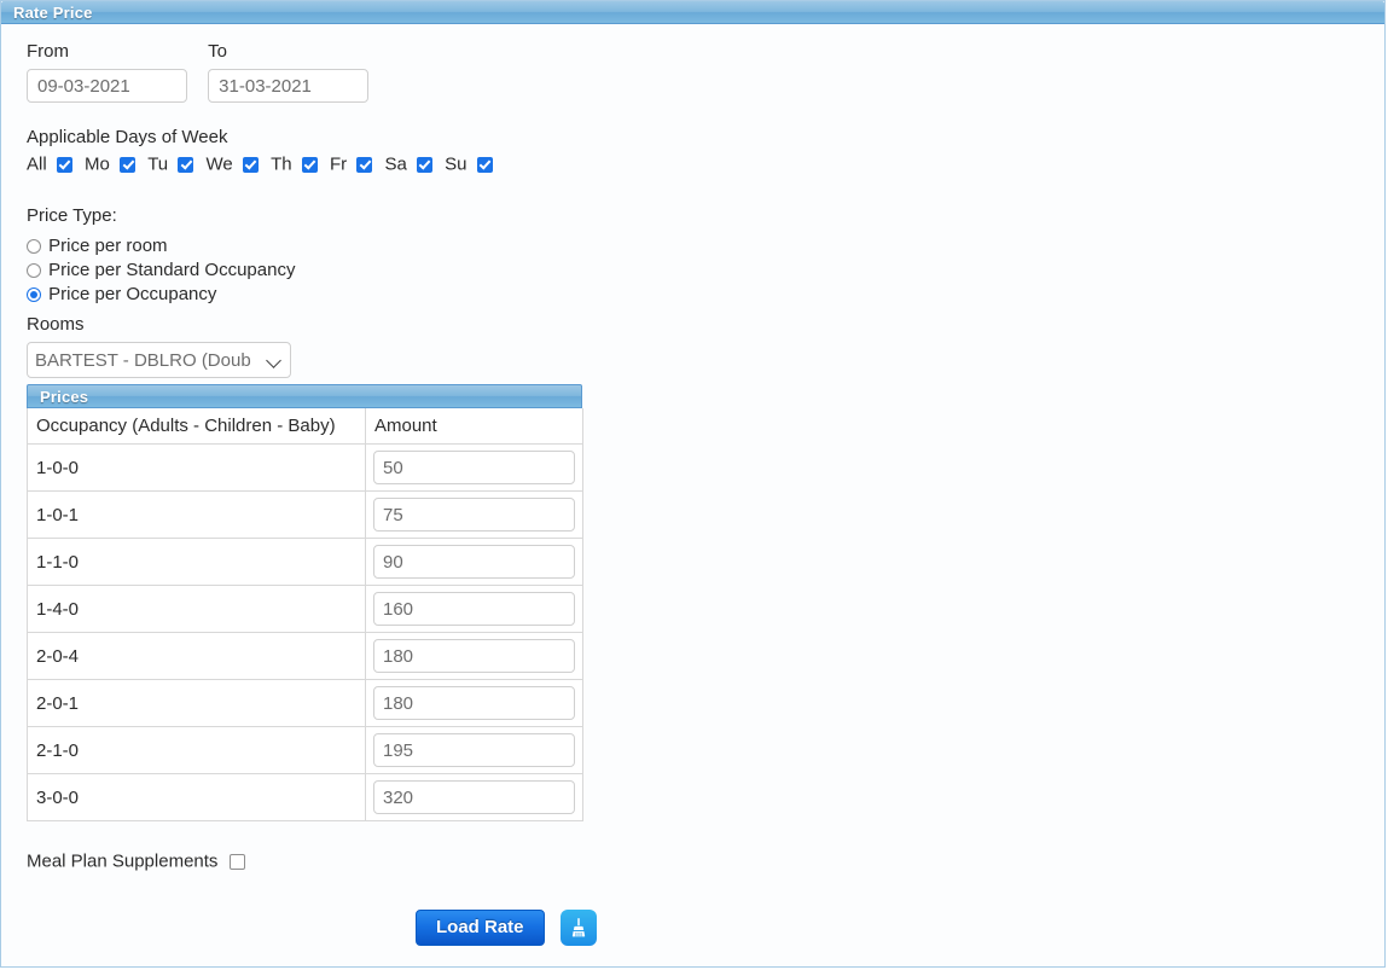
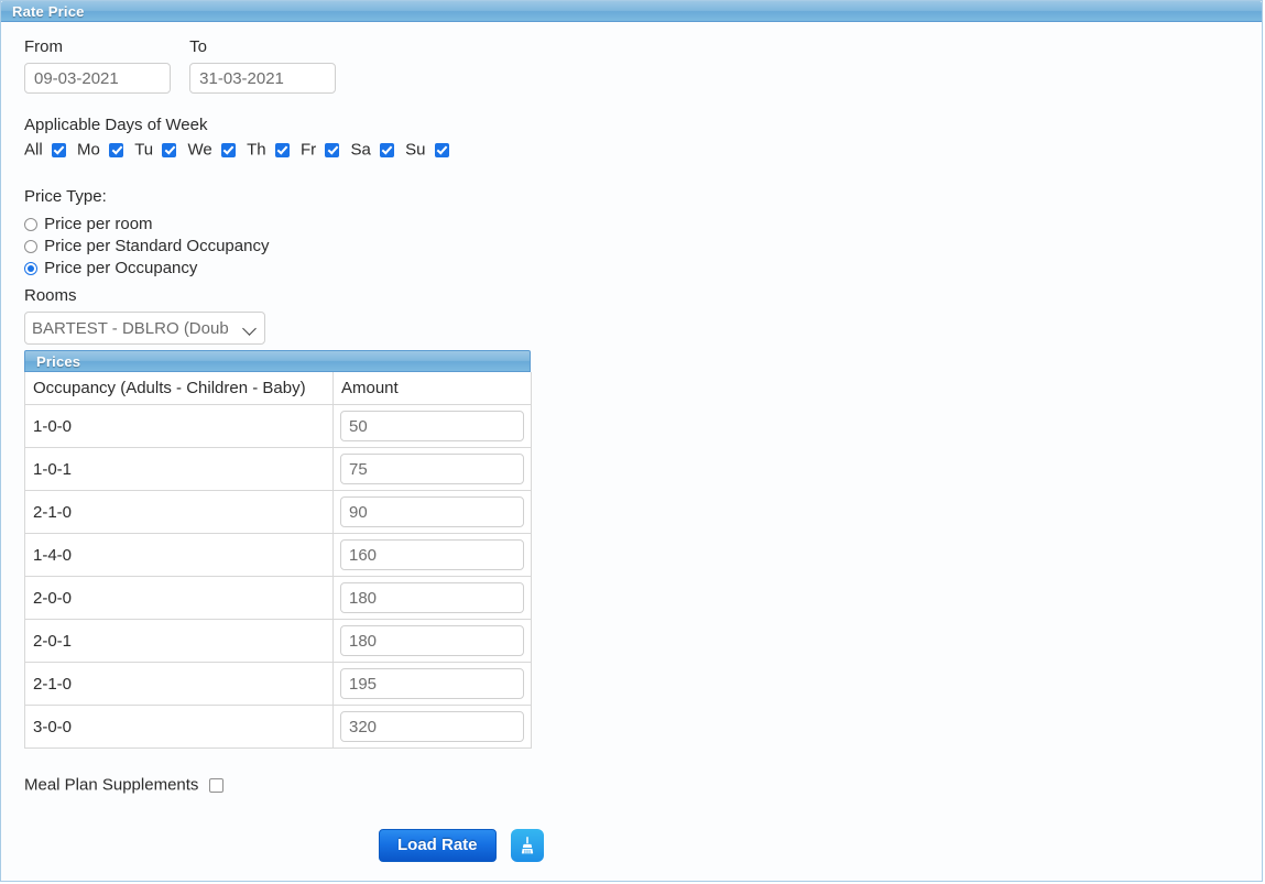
  Rate Price
  From
  09-03-2021
  To
  31-03-2021
  Applicable Days of Week
  All Mo Tu We Th Fr Sa Su
  Price Type:
  Price per room
  Price per Standard Occupancy
  Price per Occupancy
  Rooms
  BARTEST - DBLRO (Doub
  Prices
  Occupancy (Adults - Children - Baby)	Amount
  1-0-0	50
  1-0-1	75
- 1-1-0	90
+ 2-1-0	90
  1-4-0	160
- 2-0-4	180
+ 2-0-0	180
  2-0-1	180
  2-1-0	195
  3-0-0	320
  Meal Plan Supplements
  Load Rate
